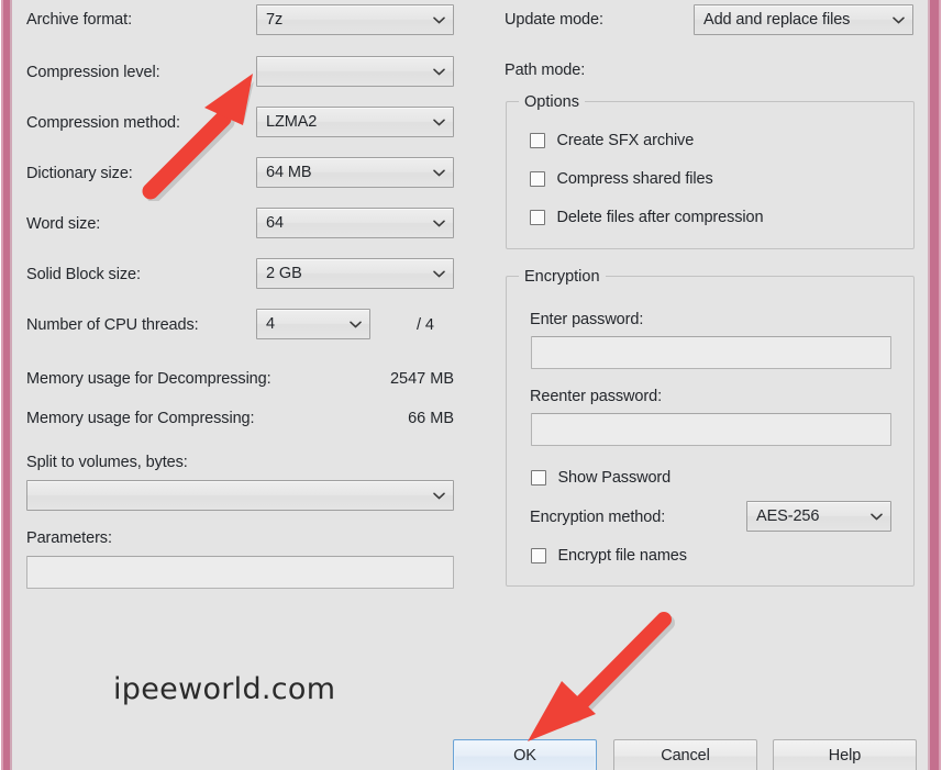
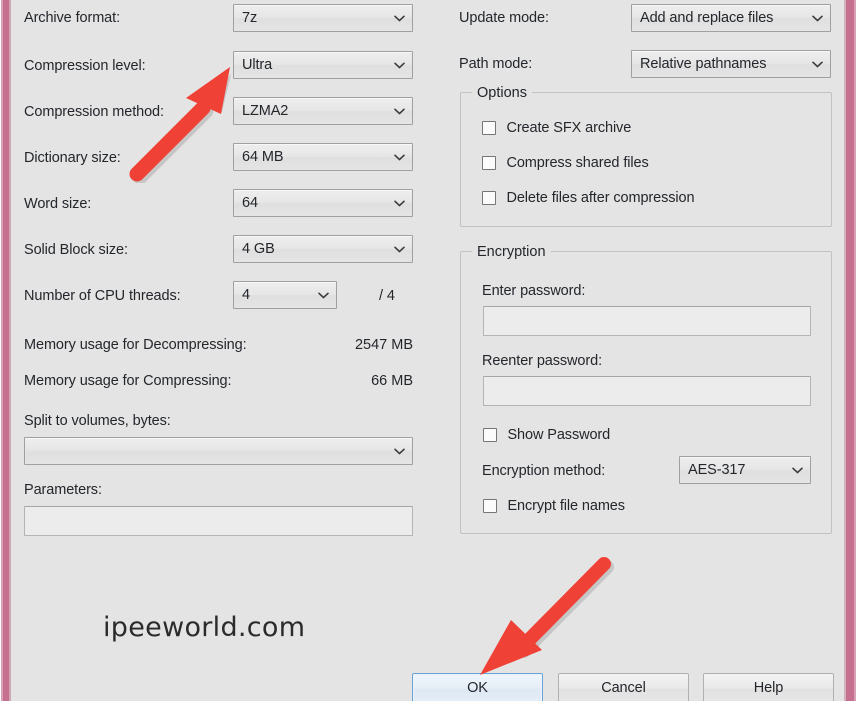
  Archive format:
  7z
  Compression level:
+ Ultra
  Compression method:
  LZMA2
  Dictionary size:
  64 MB
  Word size:
  64
  Solid Block size:
- 2 GB
+ 4 GB
  Number of CPU threads:
  4
  / 4
  Memory usage for Decompressing:
  2547 MB
  Memory usage for Compressing:
  66 MB
  Split to volumes, bytes:
  Parameters:
  Update mode:
  Add and replace files
  Path mode:
+ Relative pathnames
  Options
  Create SFX archive
  Compress shared files
  Delete files after compression
  Encryption
  Enter password:
  Reenter password:
  Show Password
  Encryption method:
- AES-256
+ AES-317
  Encrypt file names
  ipeeworld.com
  OK
  Cancel
  Help
